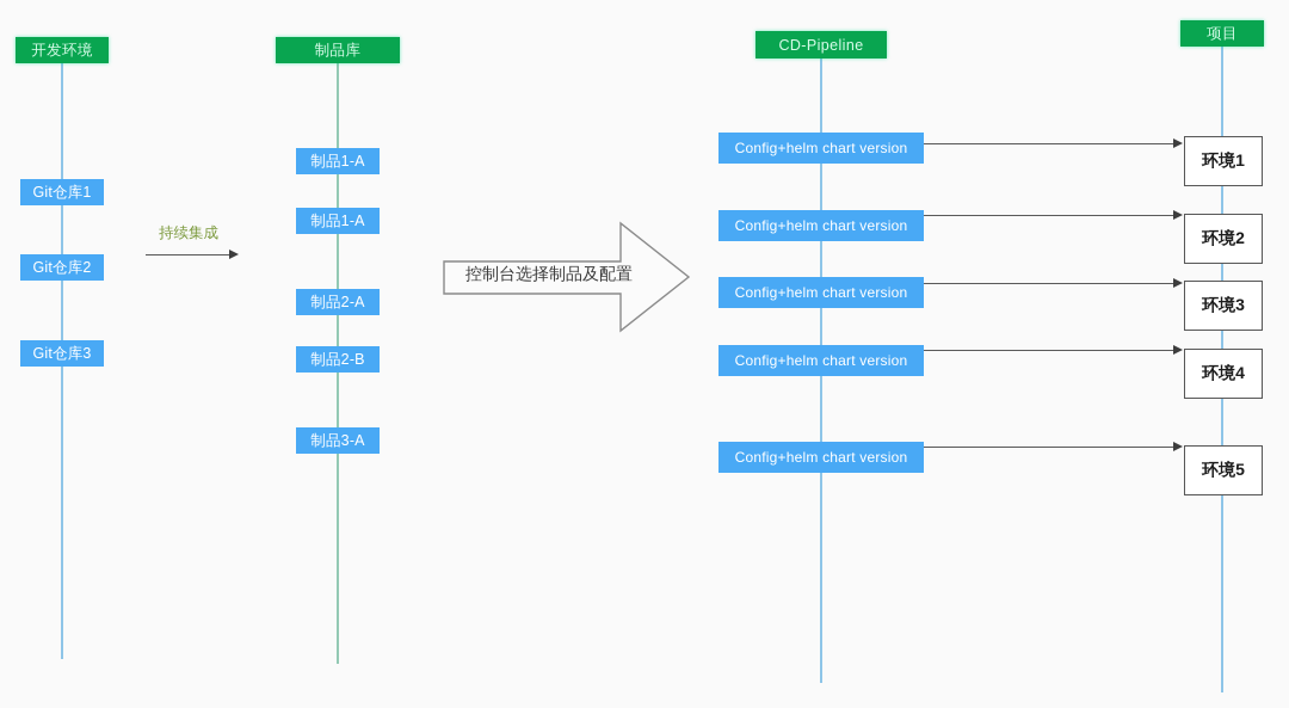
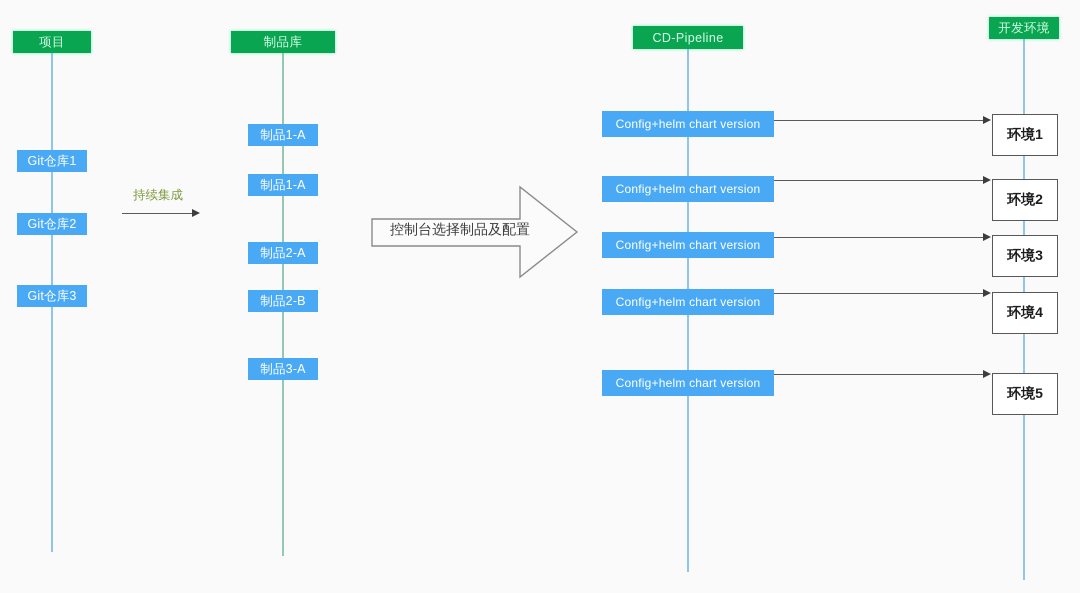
- 开发环境
+ 项目
  Git仓库1
  Git仓库2
  Git仓库3
  制品库
  制品1-A
  制品1-A
  制品2-A
  制品2-B
  制品3-A
  CD-Pipeline
  Config+helm chart version
  Config+helm chart version
  Config+helm chart version
  Config+helm chart version
  Config+helm chart version
- 项目
+ 开发环境
  环境1
  环境2
  环境3
  环境4
  环境5
  持续集成
  控制台选择制品及配置
